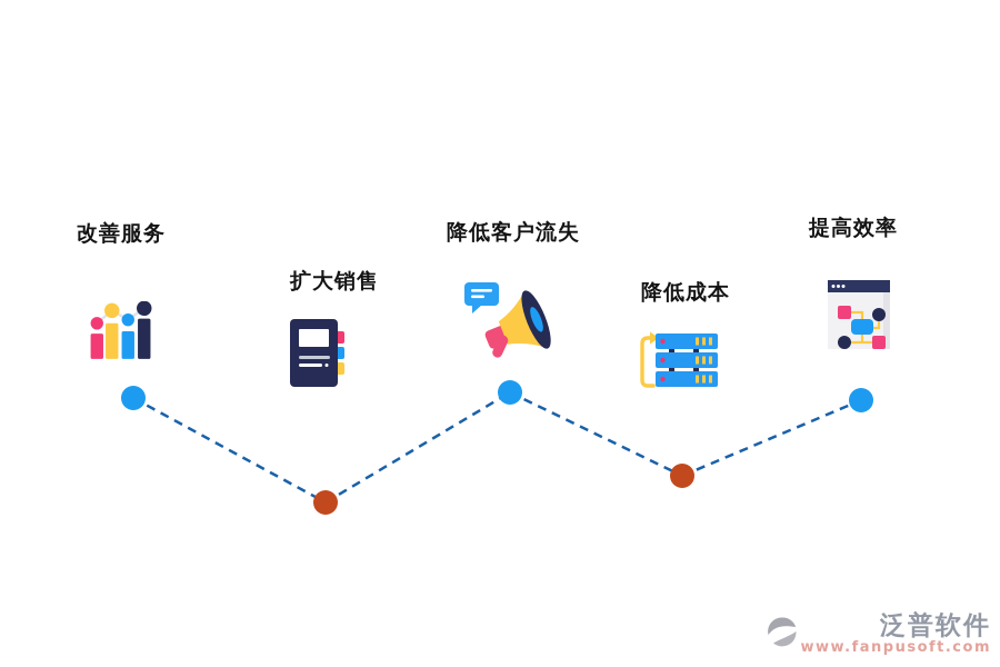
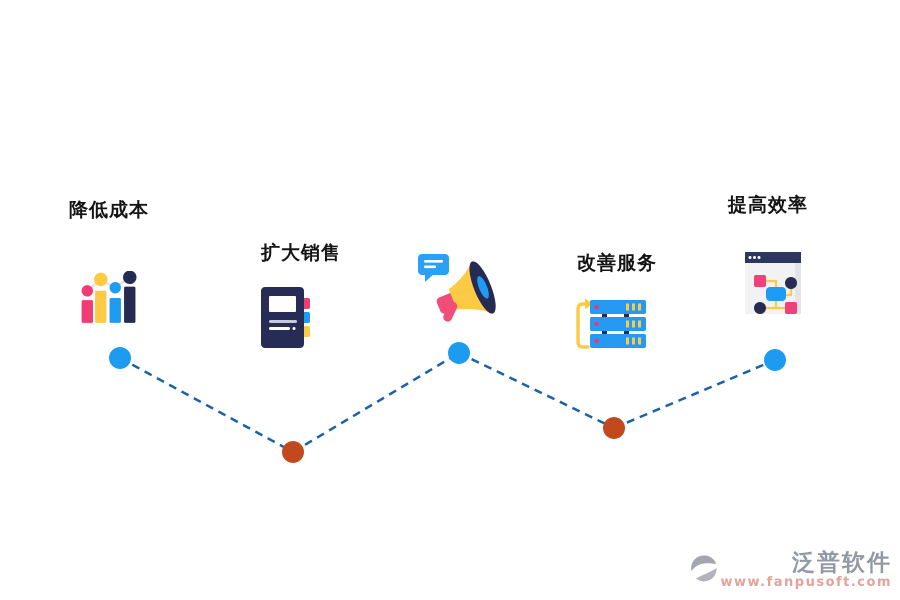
- 改善服务
+ 降低成本
  扩大销售
- 降低客户流失
- 降低成本
+ 改善服务
  提高效率
  泛普软件
  www.fanpusoft.com
